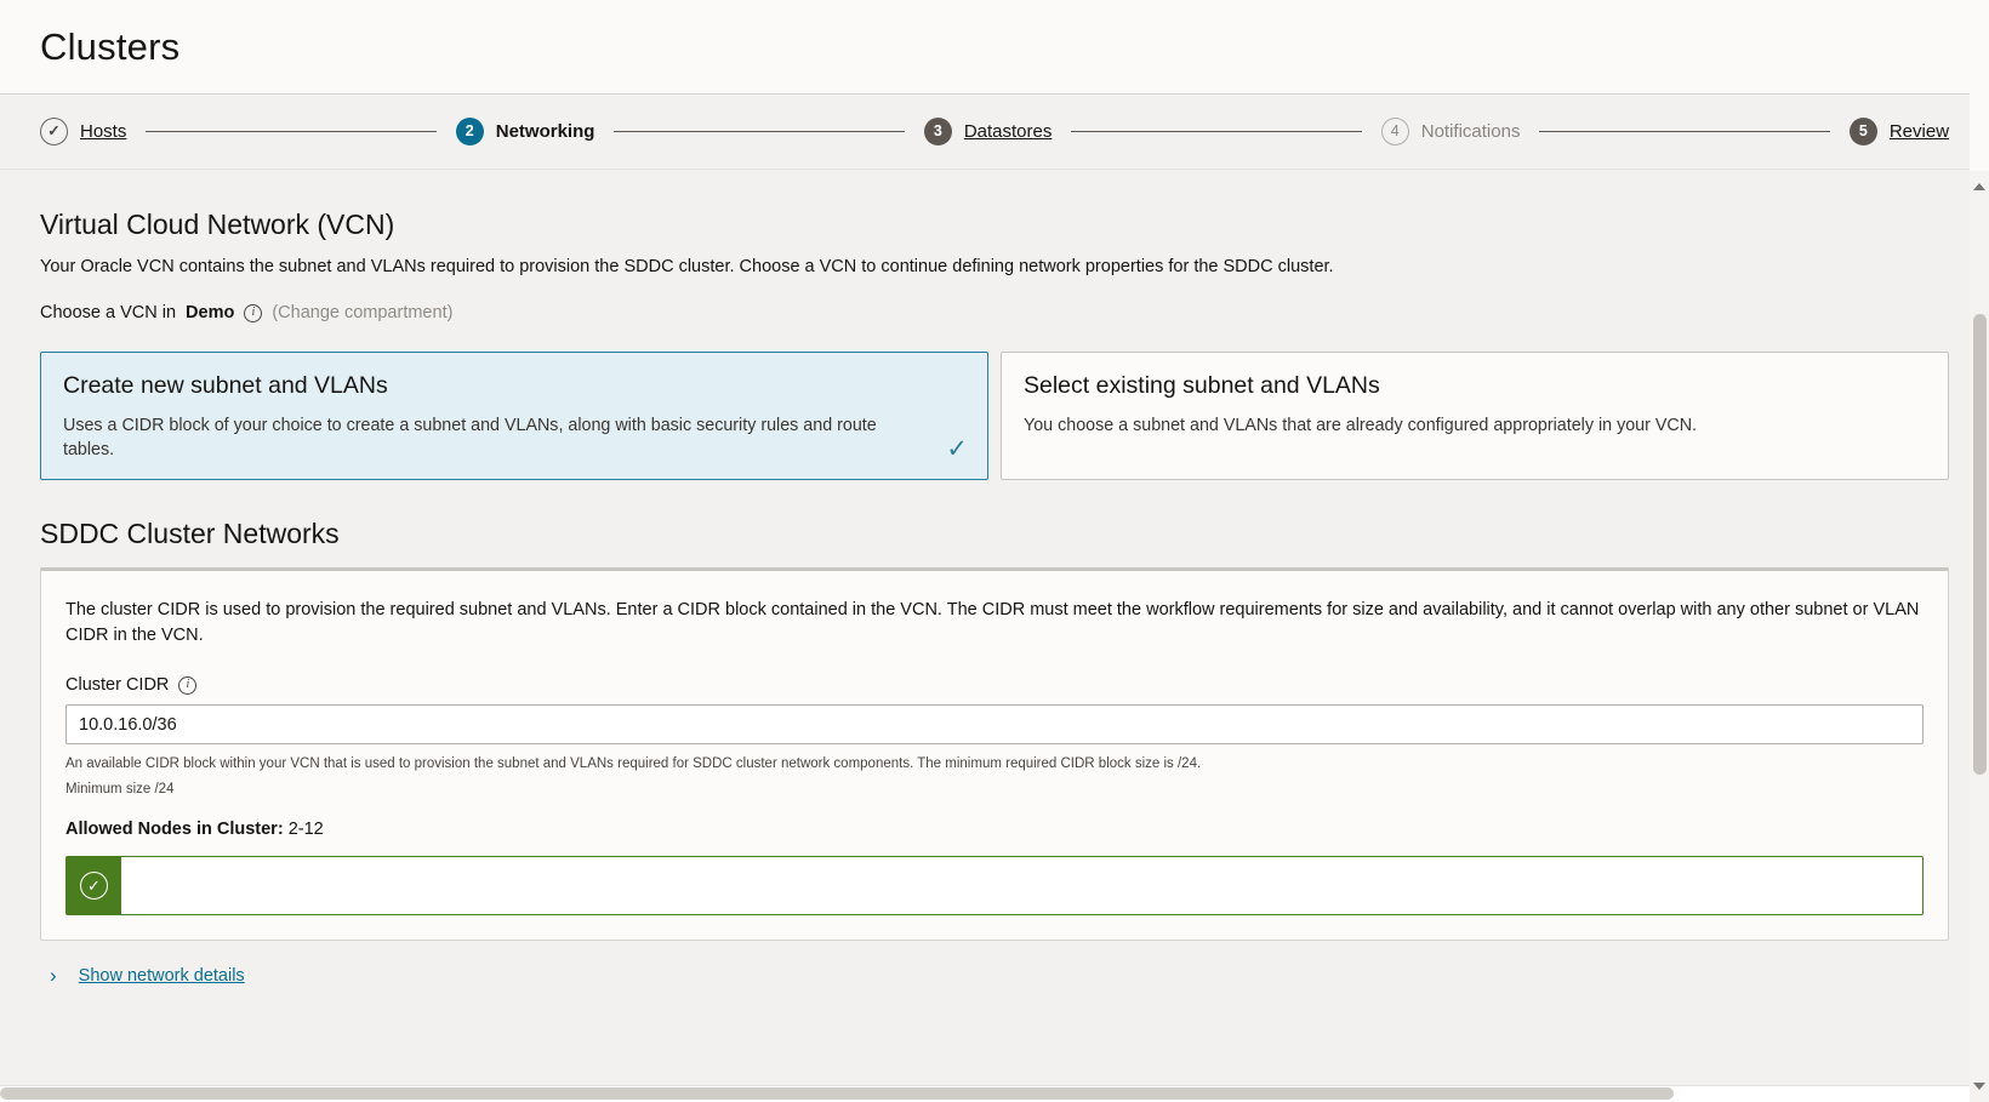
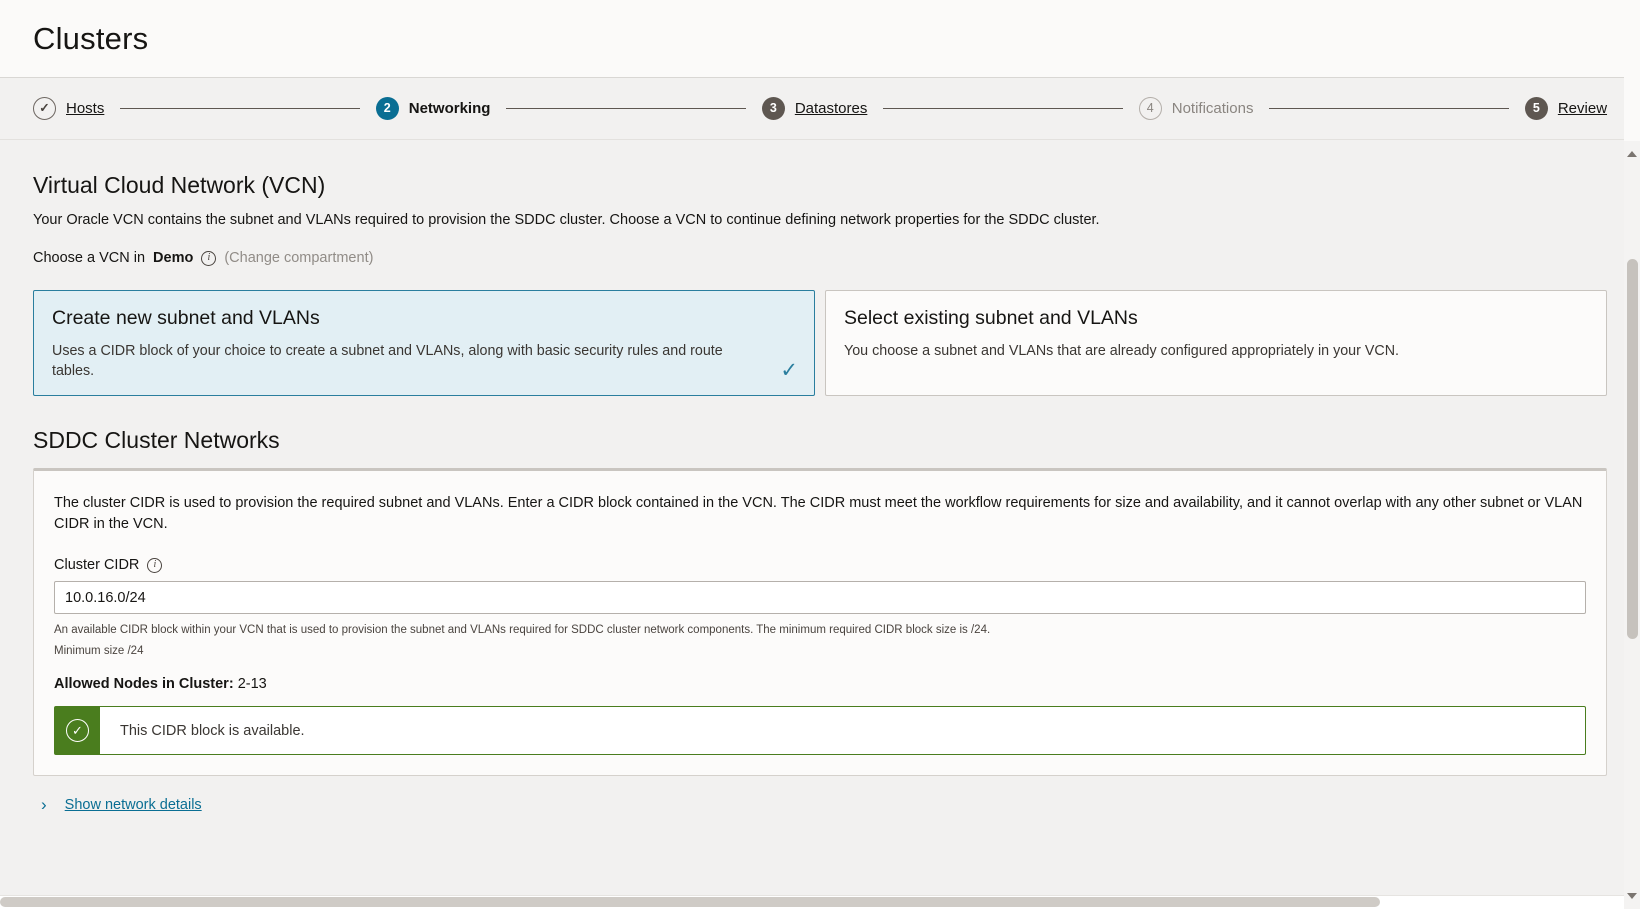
  Clusters
  ✓
  Hosts
  2
  Networking
  3
  Datastores
  4
  Notifications
  5
  Review
  Virtual Cloud Network (VCN)
  Your Oracle VCN contains the subnet and VLANs required to provision the SDDC cluster. Choose a VCN to continue defining network properties for the SDDC cluster.
  Choose a VCN in
  Demo
  i
  (Change compartment)
  Create new subnet and VLANs
  Uses a CIDR block of your choice to create a subnet and VLANs, along with basic security rules and route tables.
  ✓
  Select existing subnet and VLANs
  You choose a subnet and VLANs that are already configured appropriately in your VCN.
  SDDC Cluster Networks
  The cluster CIDR is used to provision the required subnet and VLANs. Enter a CIDR block contained in the VCN. The CIDR must meet the workflow requirements for size and availability, and it cannot overlap with any other subnet or VLAN CIDR in the VCN.
  Cluster CIDR
  i
- 10.0.16.0/36
+ 10.0.16.0/24
  An available CIDR block within your VCN that is used to provision the subnet and VLANs required for SDDC cluster network components. The minimum required CIDR block size is /24.
  Minimum size /24
- Allowed Nodes in Cluster: 2-12
+ Allowed Nodes in Cluster: 2-13
  ✓
+ This CIDR block is available.
  ›
  Show network details
